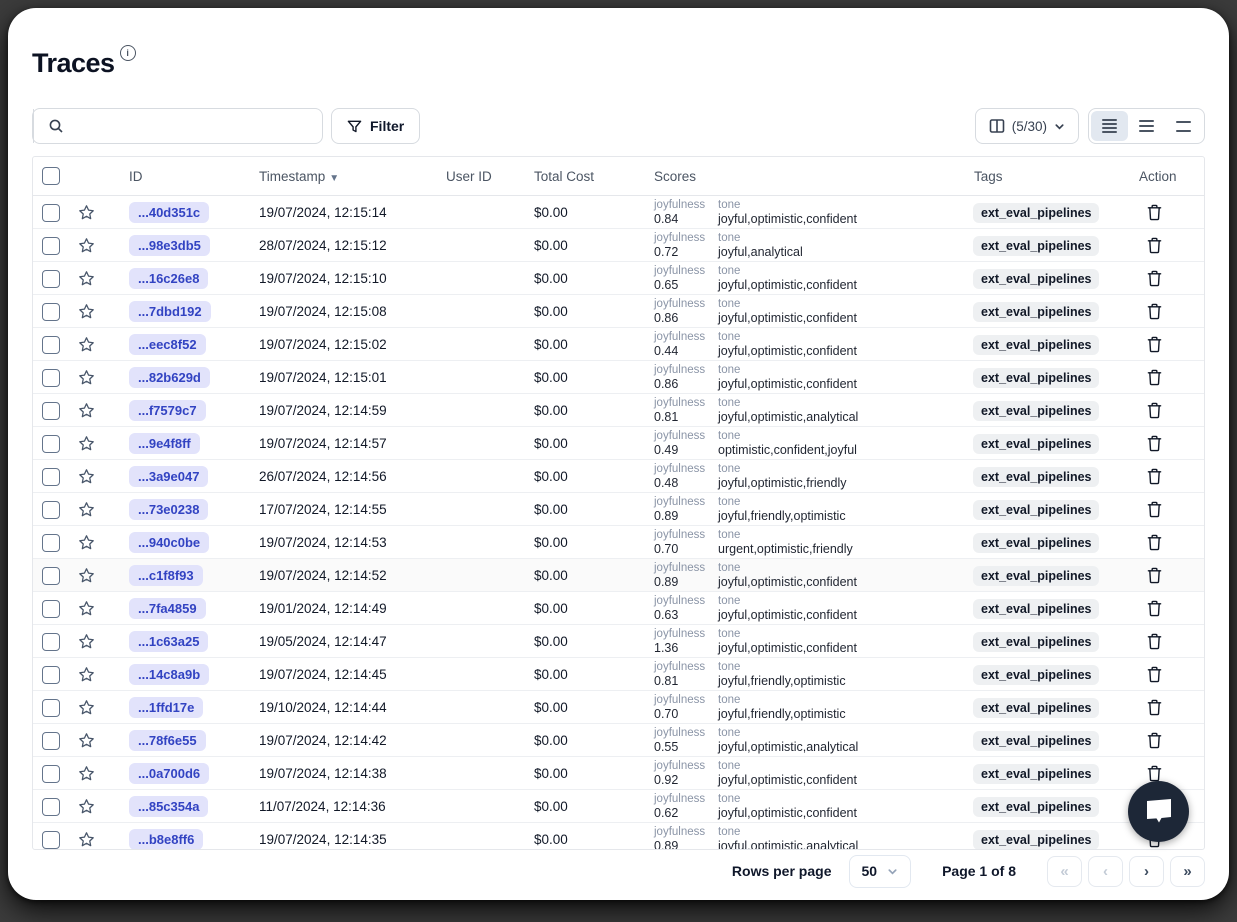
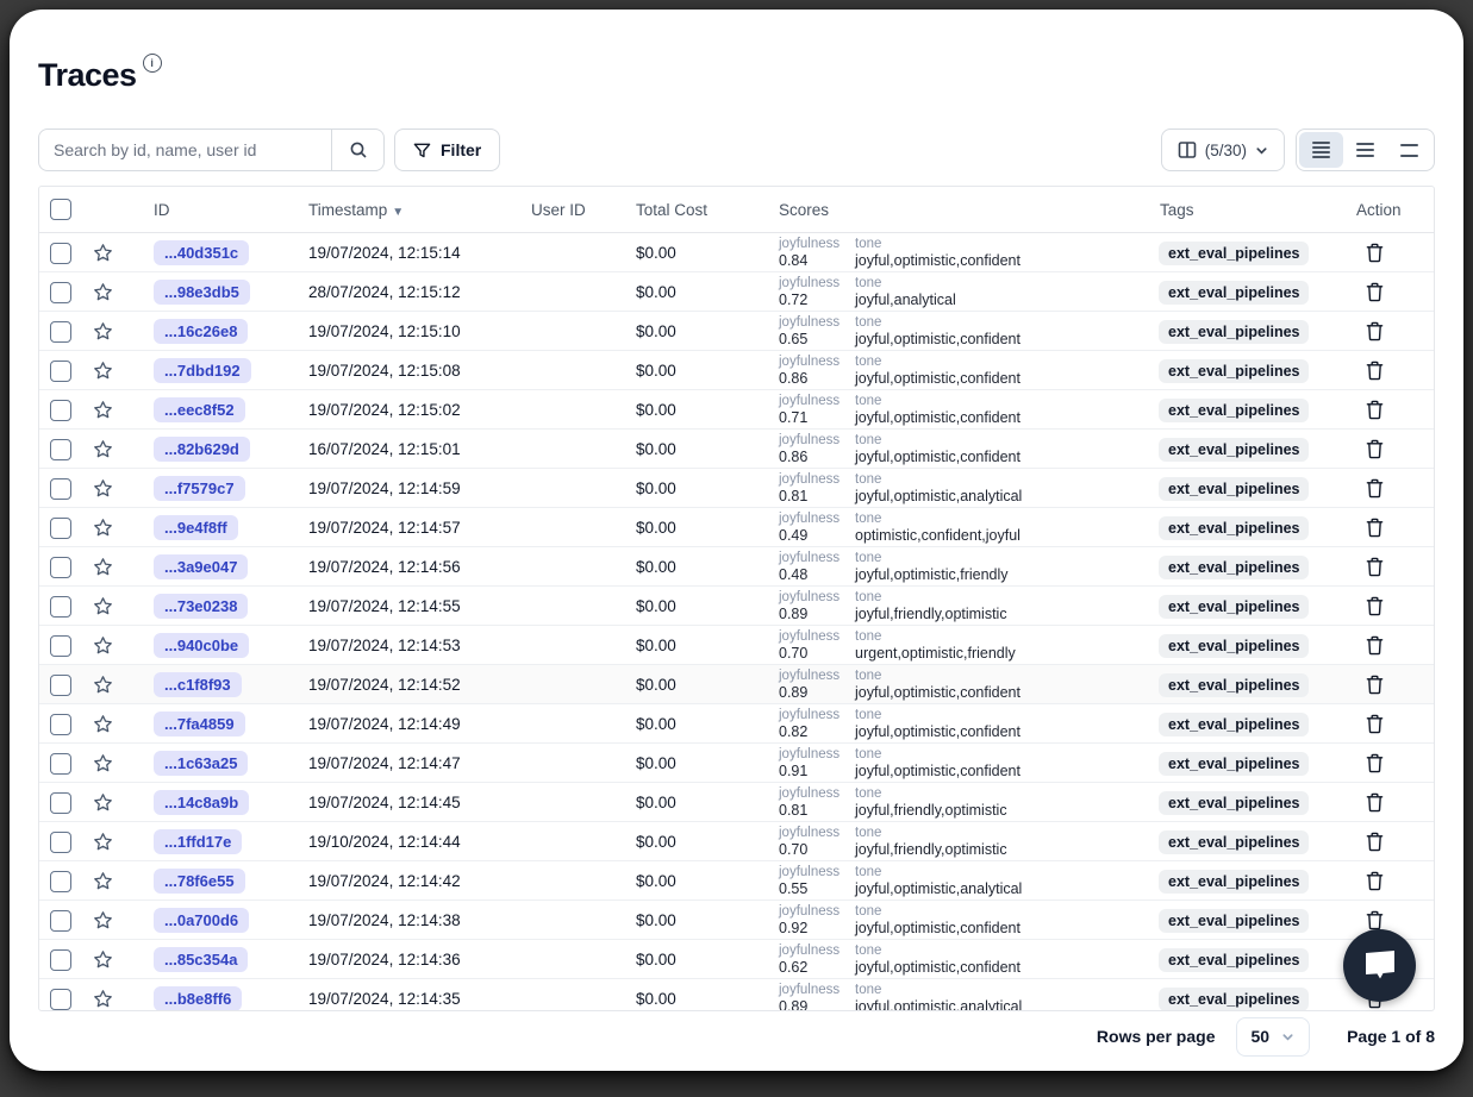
  Traces
  i
+ Search by id, name, user id
  Filter
  (5/30)
  ID
  Timestamp ▼
  User ID
  Total Cost
  Scores
  Tags
  Action
  ...40d351c
  19/07/2024, 12:15:14
  $0.00
  joyfulness
  0.84
  tone
  joyful,optimistic,confident
  ext_eval_pipelines
  ...98e3db5
  28/07/2024, 12:15:12
  $0.00
  joyfulness
  0.72
  tone
  joyful,analytical
  ext_eval_pipelines
  ...16c26e8
  19/07/2024, 12:15:10
  $0.00
  joyfulness
  0.65
  tone
  joyful,optimistic,confident
  ext_eval_pipelines
  ...7dbd192
  19/07/2024, 12:15:08
  $0.00
  joyfulness
  0.86
  tone
  joyful,optimistic,confident
  ext_eval_pipelines
  ...eec8f52
  19/07/2024, 12:15:02
  $0.00
  joyfulness
- 0.44
+ 0.71
  tone
  joyful,optimistic,confident
  ext_eval_pipelines
  ...82b629d
- 19/07/2024, 12:15:01
+ 16/07/2024, 12:15:01
  $0.00
  joyfulness
  0.86
  tone
  joyful,optimistic,confident
  ext_eval_pipelines
  ...f7579c7
  19/07/2024, 12:14:59
  $0.00
  joyfulness
  0.81
  tone
  joyful,optimistic,analytical
  ext_eval_pipelines
  ...9e4f8ff
  19/07/2024, 12:14:57
  $0.00
  joyfulness
  0.49
  tone
  optimistic,confident,joyful
  ext_eval_pipelines
  ...3a9e047
- 26/07/2024, 12:14:56
+ 19/07/2024, 12:14:56
  $0.00
  joyfulness
  0.48
  tone
  joyful,optimistic,friendly
  ext_eval_pipelines
  ...73e0238
- 17/07/2024, 12:14:55
+ 19/07/2024, 12:14:55
  $0.00
  joyfulness
  0.89
  tone
  joyful,friendly,optimistic
  ext_eval_pipelines
  ...940c0be
  19/07/2024, 12:14:53
  $0.00
  joyfulness
  0.70
  tone
  urgent,optimistic,friendly
  ext_eval_pipelines
  ...c1f8f93
  19/07/2024, 12:14:52
  $0.00
  joyfulness
  0.89
  tone
  joyful,optimistic,confident
  ext_eval_pipelines
  ...7fa4859
- 19/01/2024, 12:14:49
+ 19/07/2024, 12:14:49
  $0.00
  joyfulness
- 0.63
+ 0.82
  tone
  joyful,optimistic,confident
  ext_eval_pipelines
  ...1c63a25
- 19/05/2024, 12:14:47
+ 19/07/2024, 12:14:47
  $0.00
  joyfulness
- 1.36
+ 0.91
  tone
  joyful,optimistic,confident
  ext_eval_pipelines
  ...14c8a9b
  19/07/2024, 12:14:45
  $0.00
  joyfulness
  0.81
  tone
  joyful,friendly,optimistic
  ext_eval_pipelines
  ...1ffd17e
  19/10/2024, 12:14:44
  $0.00
  joyfulness
  0.70
  tone
  joyful,friendly,optimistic
  ext_eval_pipelines
  ...78f6e55
  19/07/2024, 12:14:42
  $0.00
  joyfulness
  0.55
  tone
  joyful,optimistic,analytical
  ext_eval_pipelines
  ...0a700d6
  19/07/2024, 12:14:38
  $0.00
  joyfulness
  0.92
  tone
  joyful,optimistic,confident
  ext_eval_pipelines
  ...85c354a
- 11/07/2024, 12:14:36
+ 19/07/2024, 12:14:36
  $0.00
  joyfulness
  0.62
  tone
  joyful,optimistic,confident
  ext_eval_pipelines
  ...b8e8ff6
  19/07/2024, 12:14:35
  $0.00
  joyfulness
  0.89
  tone
  joyful,optimistic,analytical
  ext_eval_pipelines
  Rows per page
  50
  Page 1 of 8
- «
- ‹
- ›
- »
